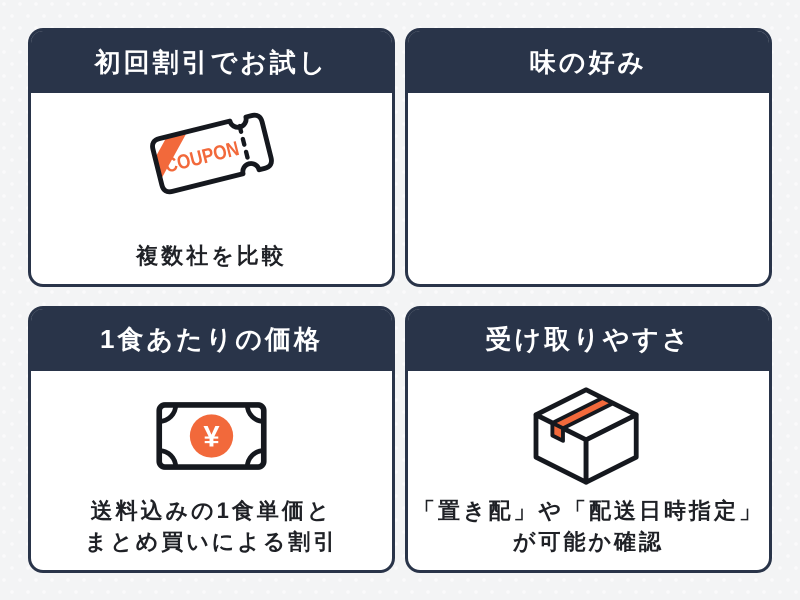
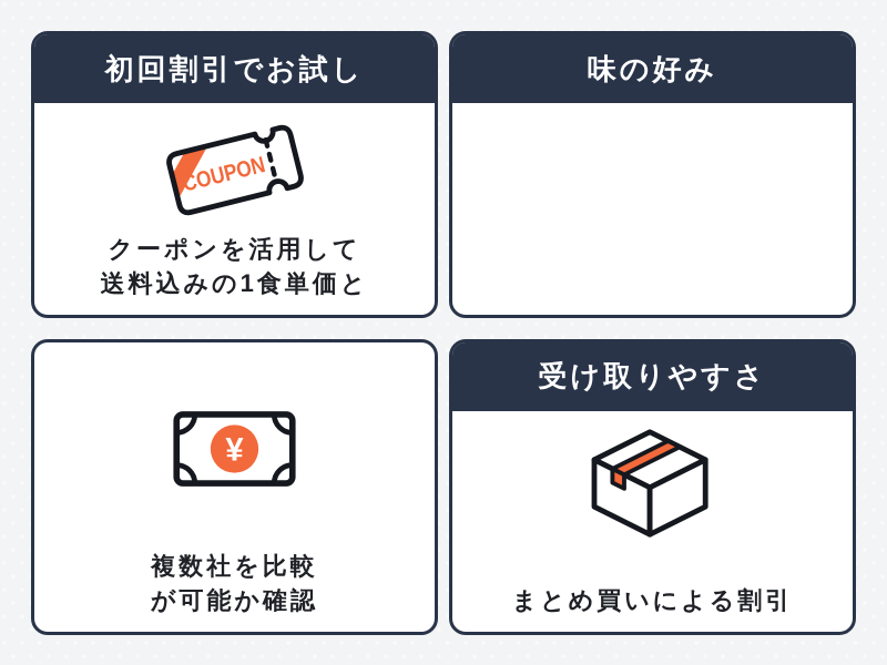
  初回割引でお試し
+ クーポンを活用して
- 複数社を比較
+ 送料込みの1食単価と
  味の好み
- 1食あたりの価格
  ¥
- 送料込みの1食単価と
+ 複数社を比較
- まとめ買いによる割引
+ が可能か確認
  受け取りやすさ
- 「置き配」や「配送日時指定」
- が可能か確認
+ まとめ買いによる割引
